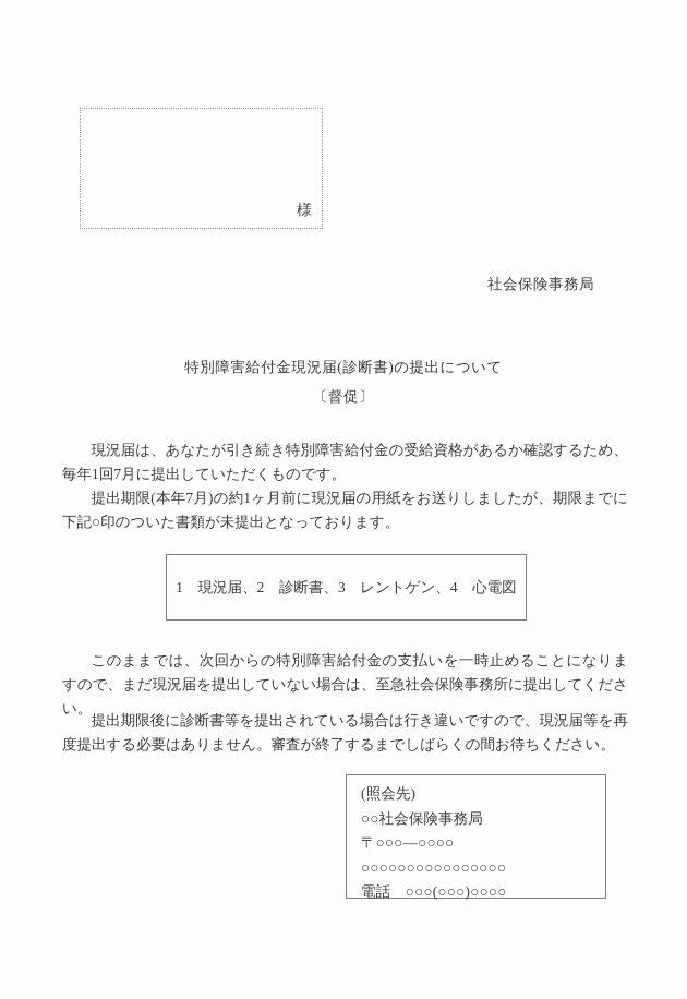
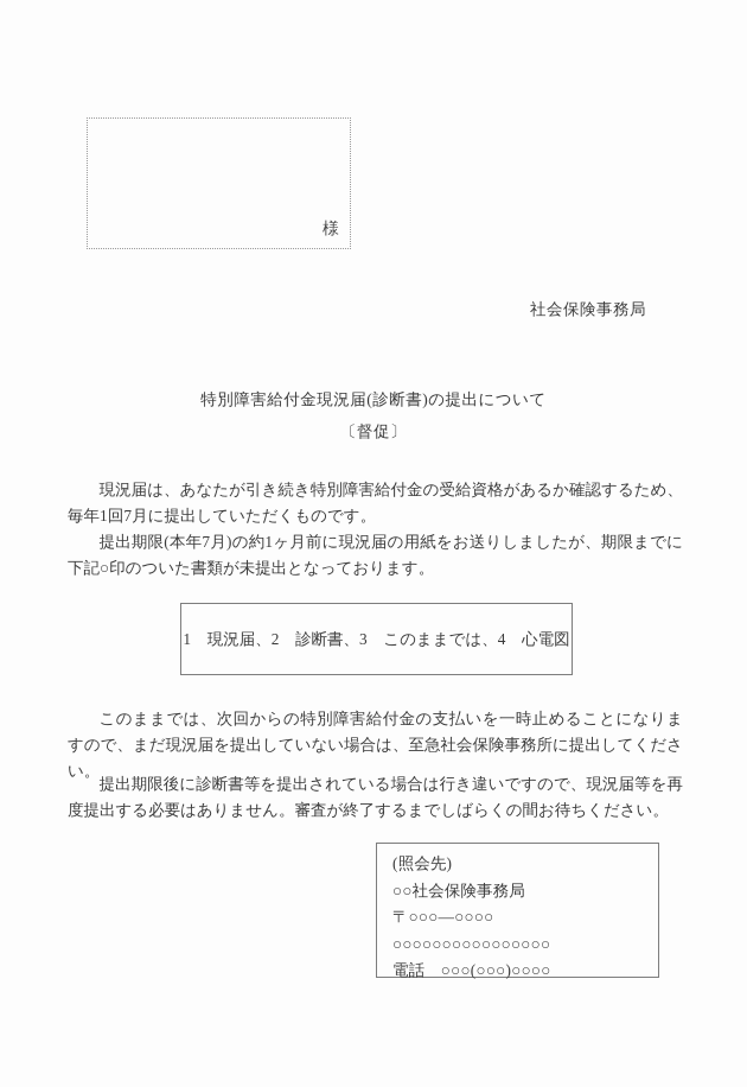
  様
  社会保険事務局
  特別障害給付金現況届(診断書)の提出について
  〔督促〕
  現況届は、あなたが引き続き特別障害給付金の受給資格があるか確認するため、毎年1回7月に提出していただくものです。
  提出期限(本年7月)の約1ヶ月前に現況届の用紙をお送りしましたが、期限までに下記○印のついた書類が未提出となっております。
- 1 現況届、2 診断書、3 レントゲン、4 心電図
+ 1 現況届、2 診断書、3 このままでは、4 心電図
  このままでは、次回からの特別障害給付金の支払いを一時止めることになりますので、まだ現況届を提出していない場合は、至急社会保険事務所に提出してください。
  提出期限後に診断書等を提出されている場合は行き違いですので、現況届等を再度提出する必要はありません。審査が終了するまでしばらくの間お待ちください。
  (照会先)
  ○○社会保険事務局
  〒○○○―○○○○
  ○○○○○○○○○○○○○○○○
  電話 ○○○(○○○)○○○○
